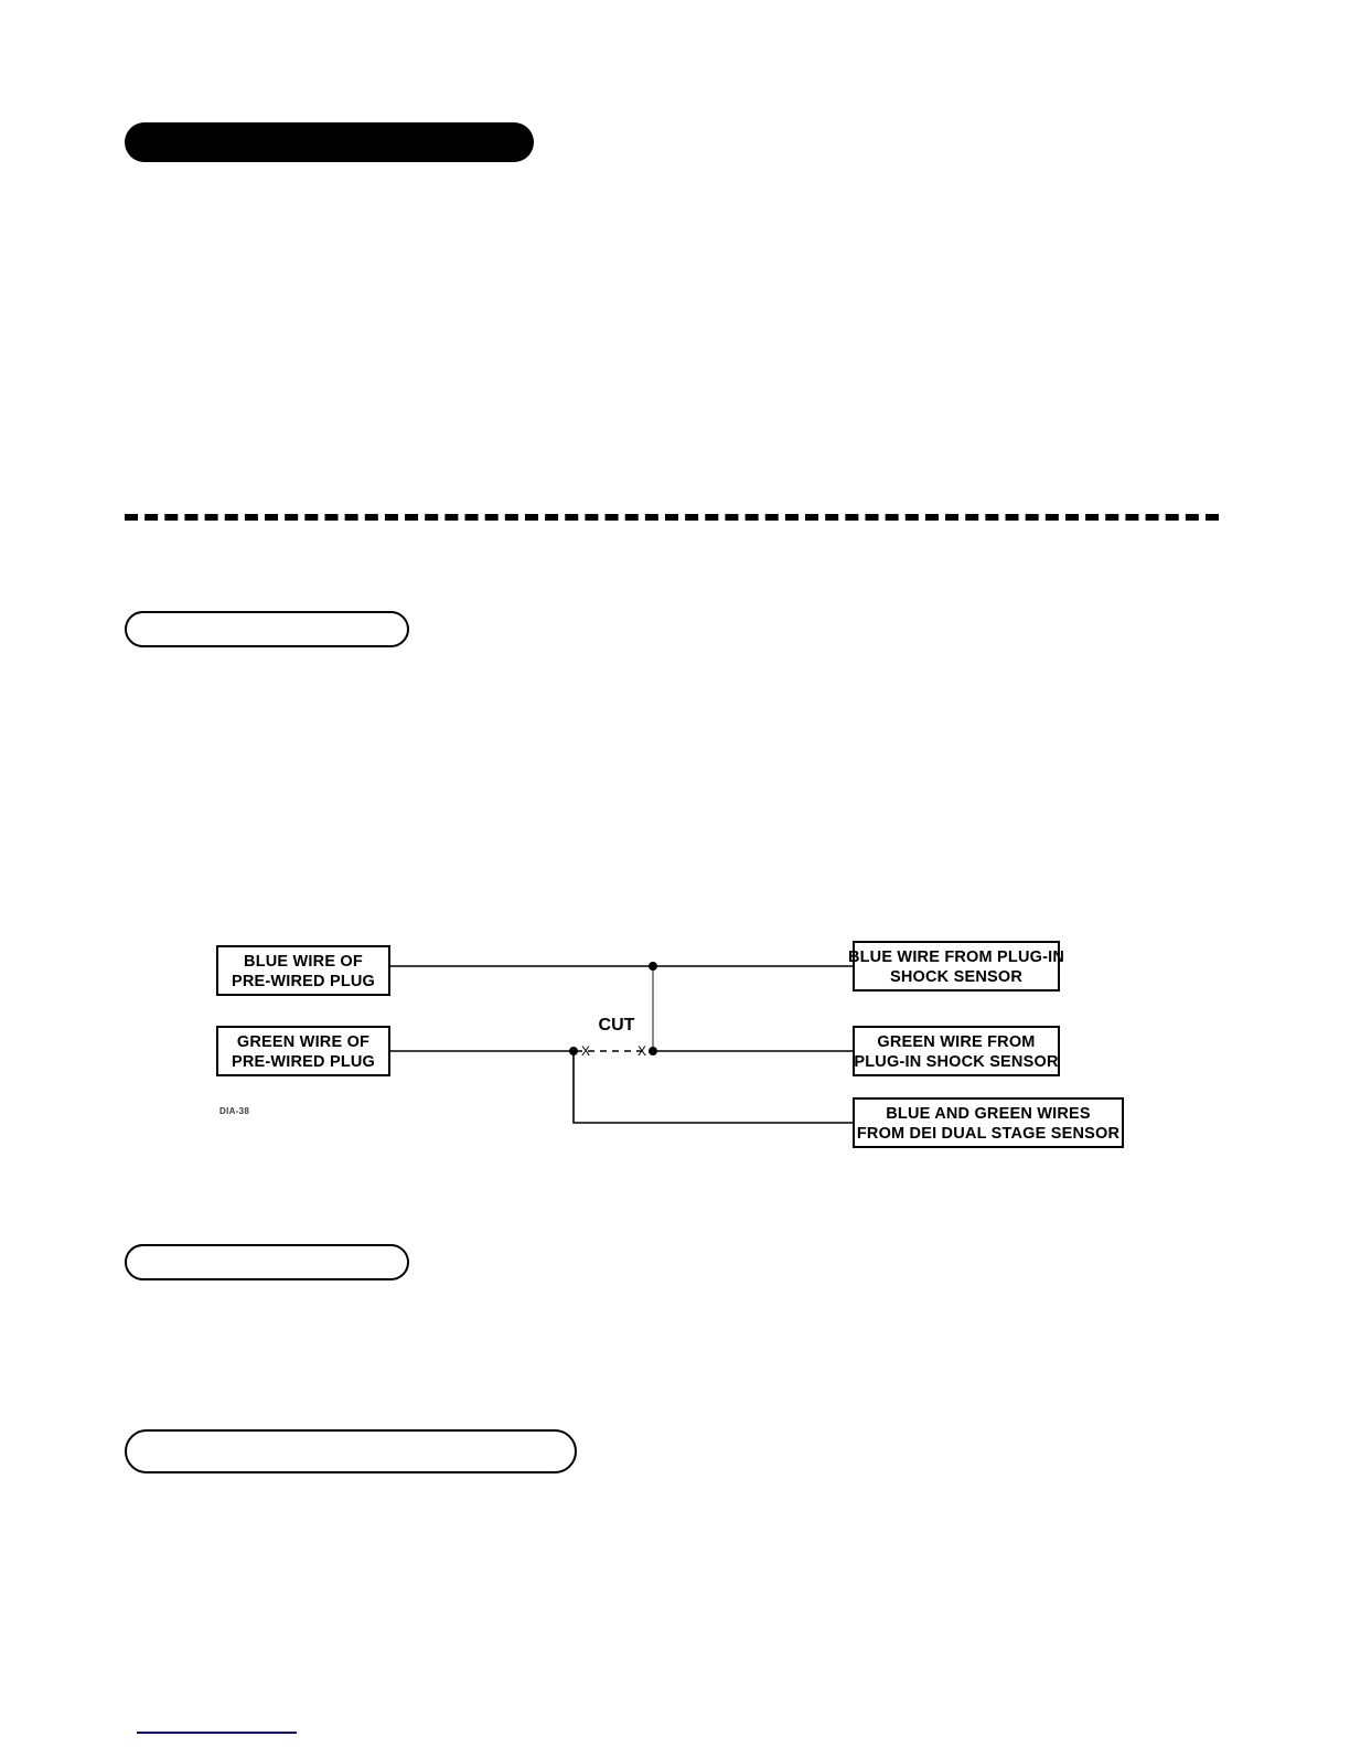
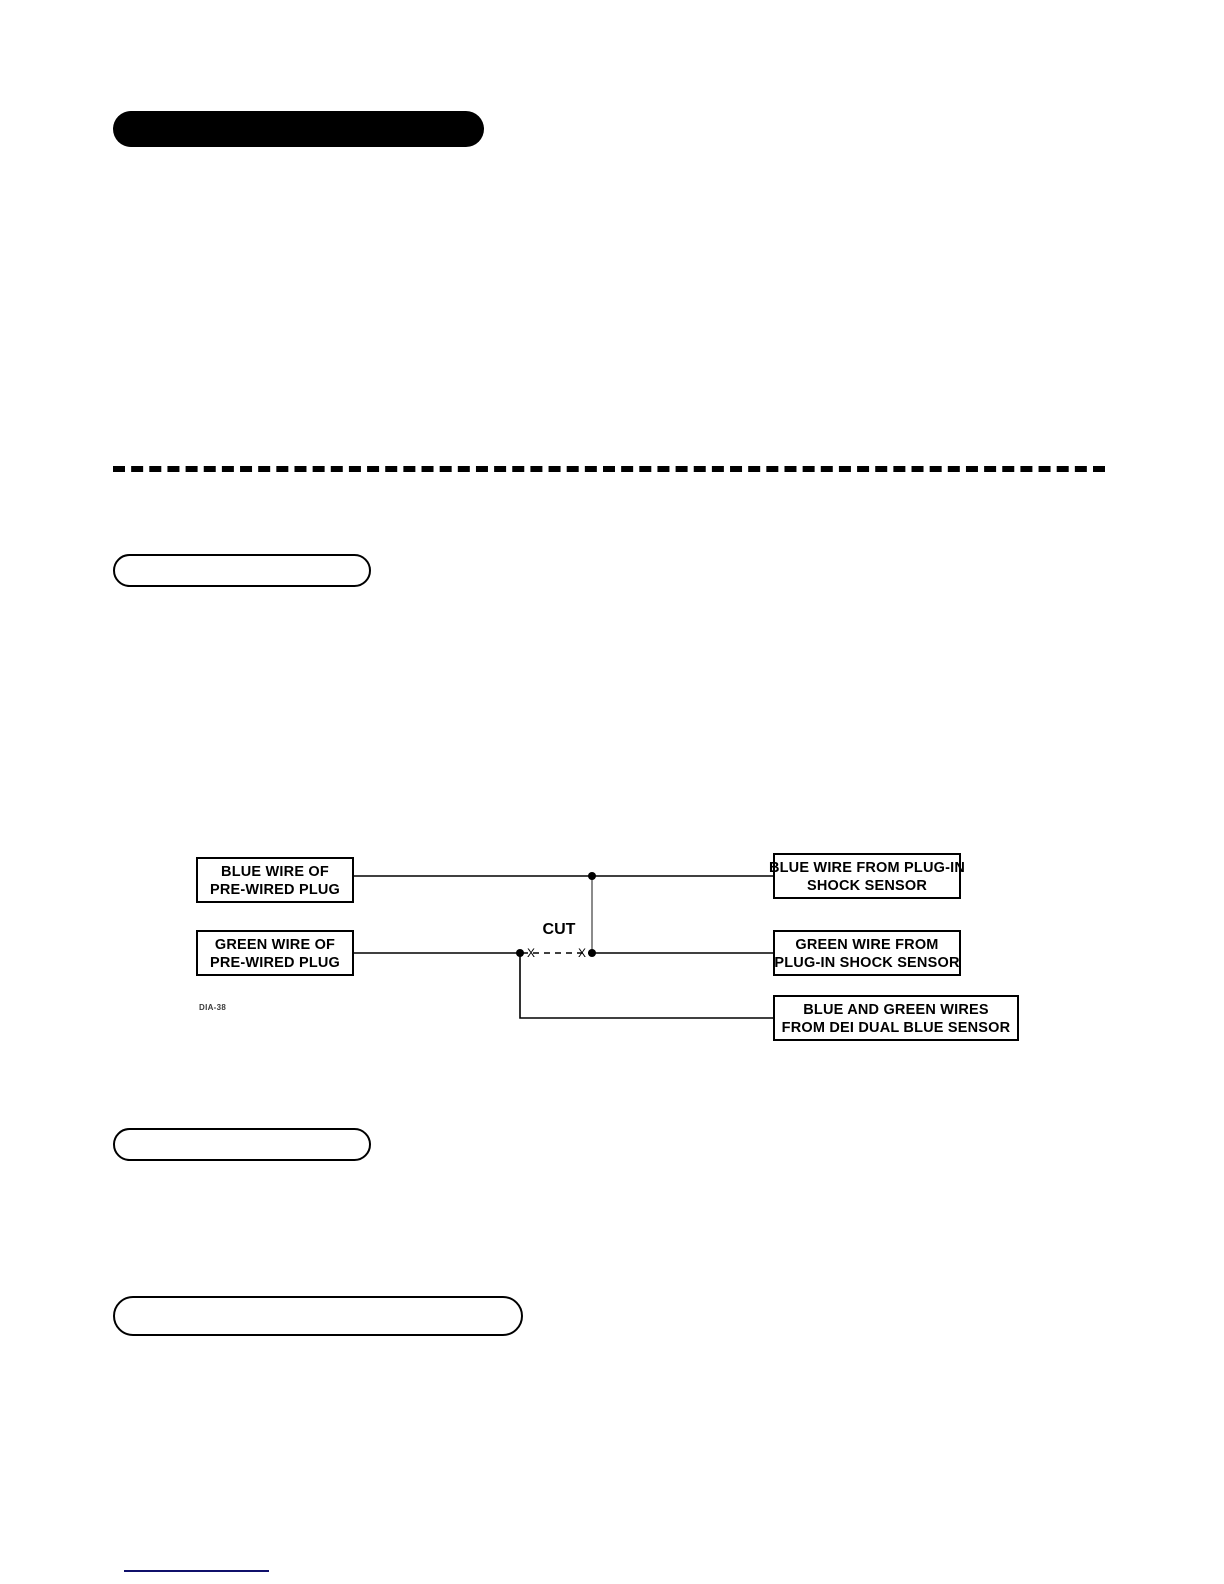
  X
  X
  CUT
  BLUE WIRE OF
  PRE-WIRED PLUG
  GREEN WIRE OF
  PRE-WIRED PLUG
  BLUE WIRE FROM PLUG-IN
  SHOCK SENSOR
  GREEN WIRE FROM
  PLUG-IN SHOCK SENSOR
  BLUE AND GREEN WIRES
- FROM DEI DUAL STAGE SENSOR
+ FROM DEI DUAL BLUE SENSOR
  DIA-38
